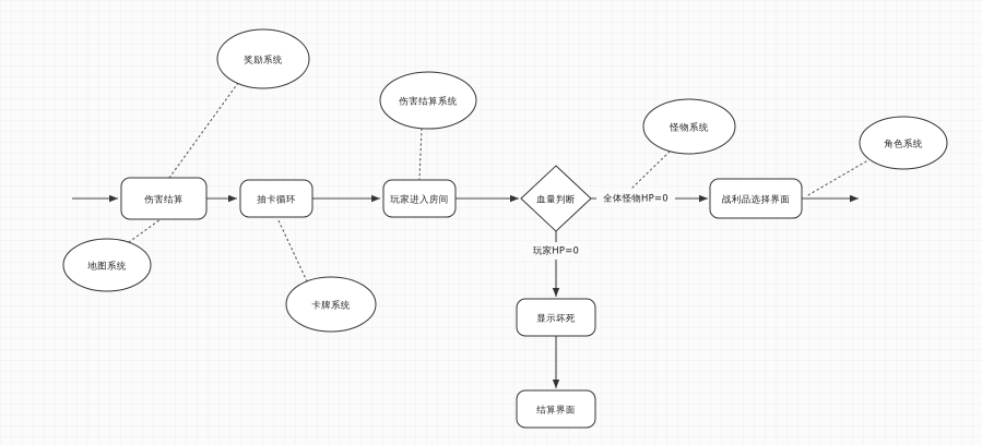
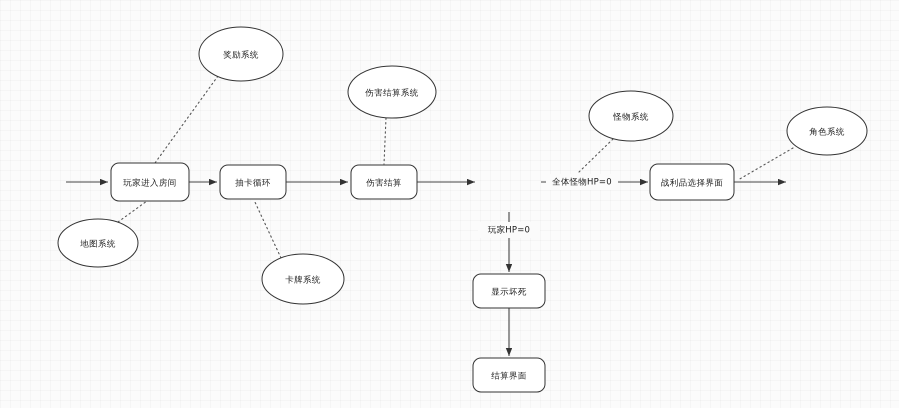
- 伤害结算
+ 玩家进入房间
  抽卡循环
- 玩家进入房间
+ 伤害结算
  战利品选择界面
  显示坏死
  结算界面
- 血量判断
  奖励系统
  地图系统
  卡牌系统
  伤害结算系统
  怪物系统
  角色系统
  全体怪物HP=0
  玩家HP=0
